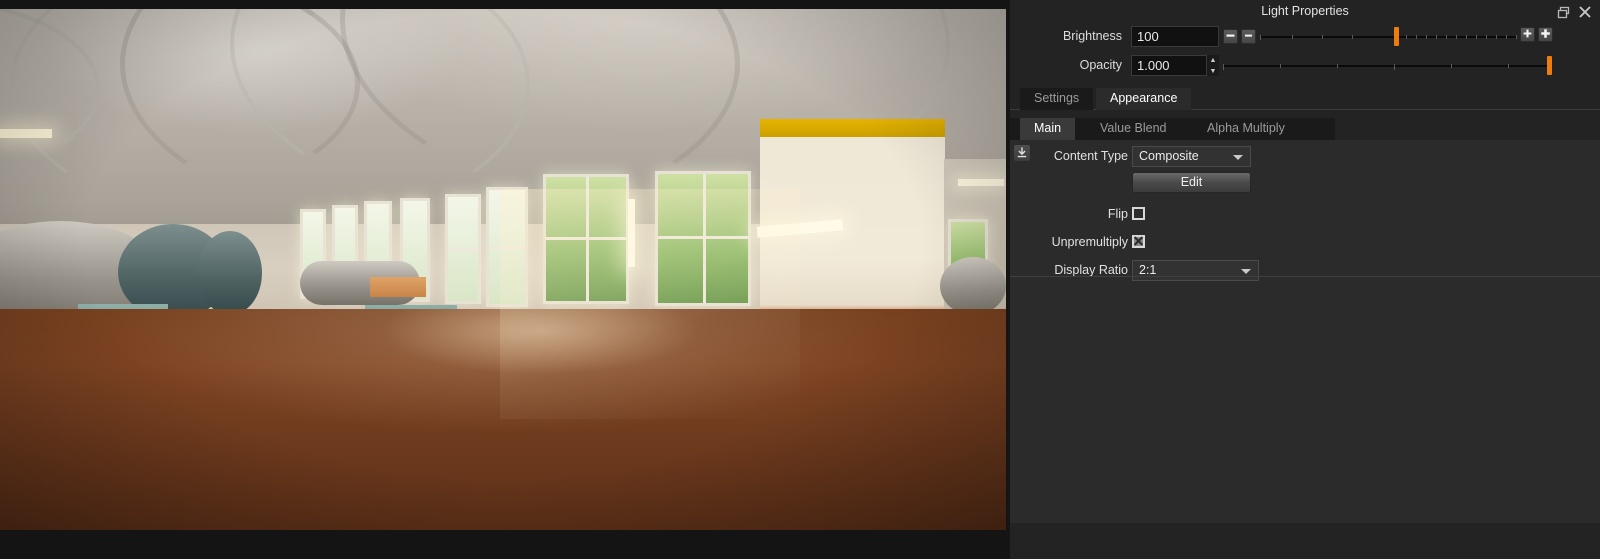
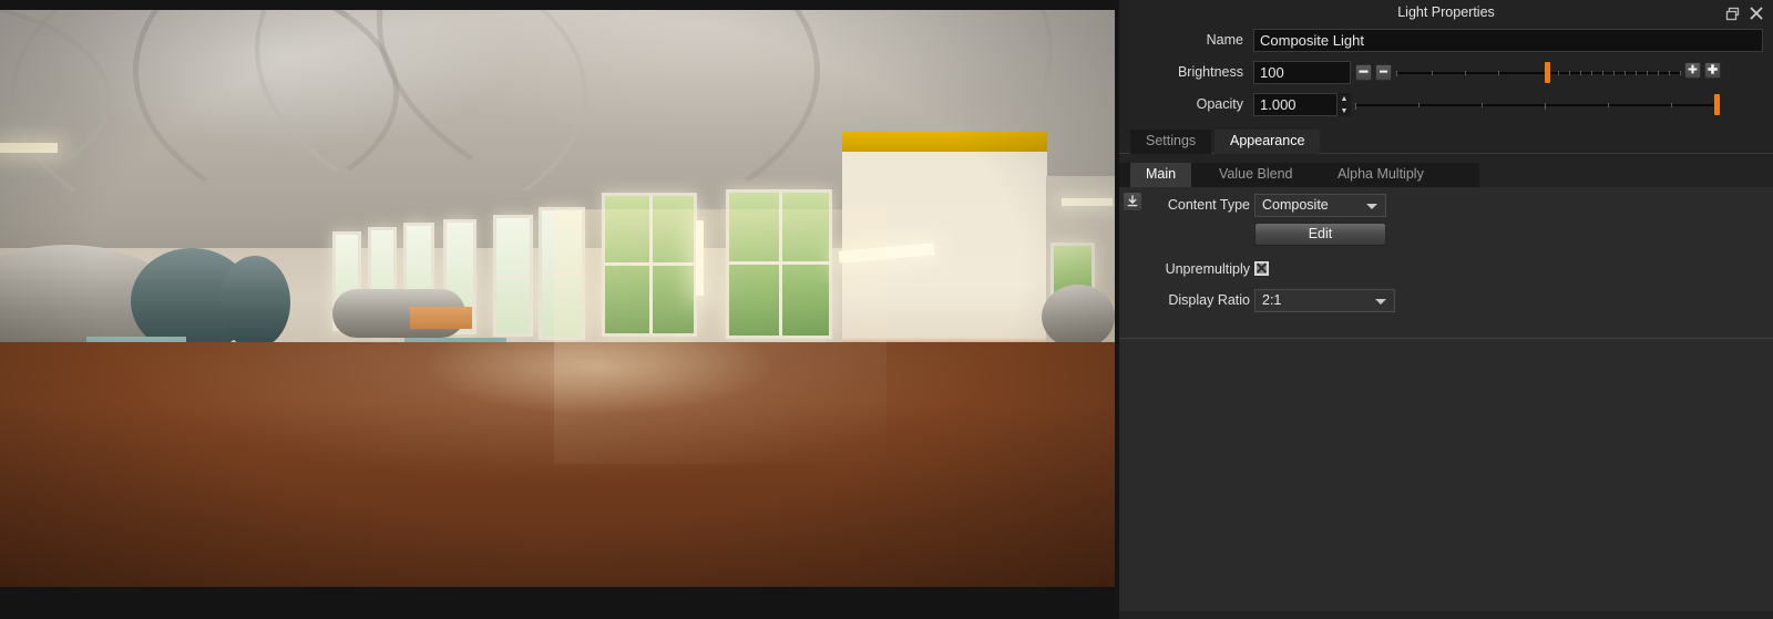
  Light Properties
+ Name
+ Composite Light
  Brightness
  100
  Opacity
  1.000
  Settings
  Appearance
  Main
  Value Blend
  Alpha Multiply
  Content Type
  Composite
  Edit
- Flip
  Unpremultiply
  Display Ratio
  2:1
